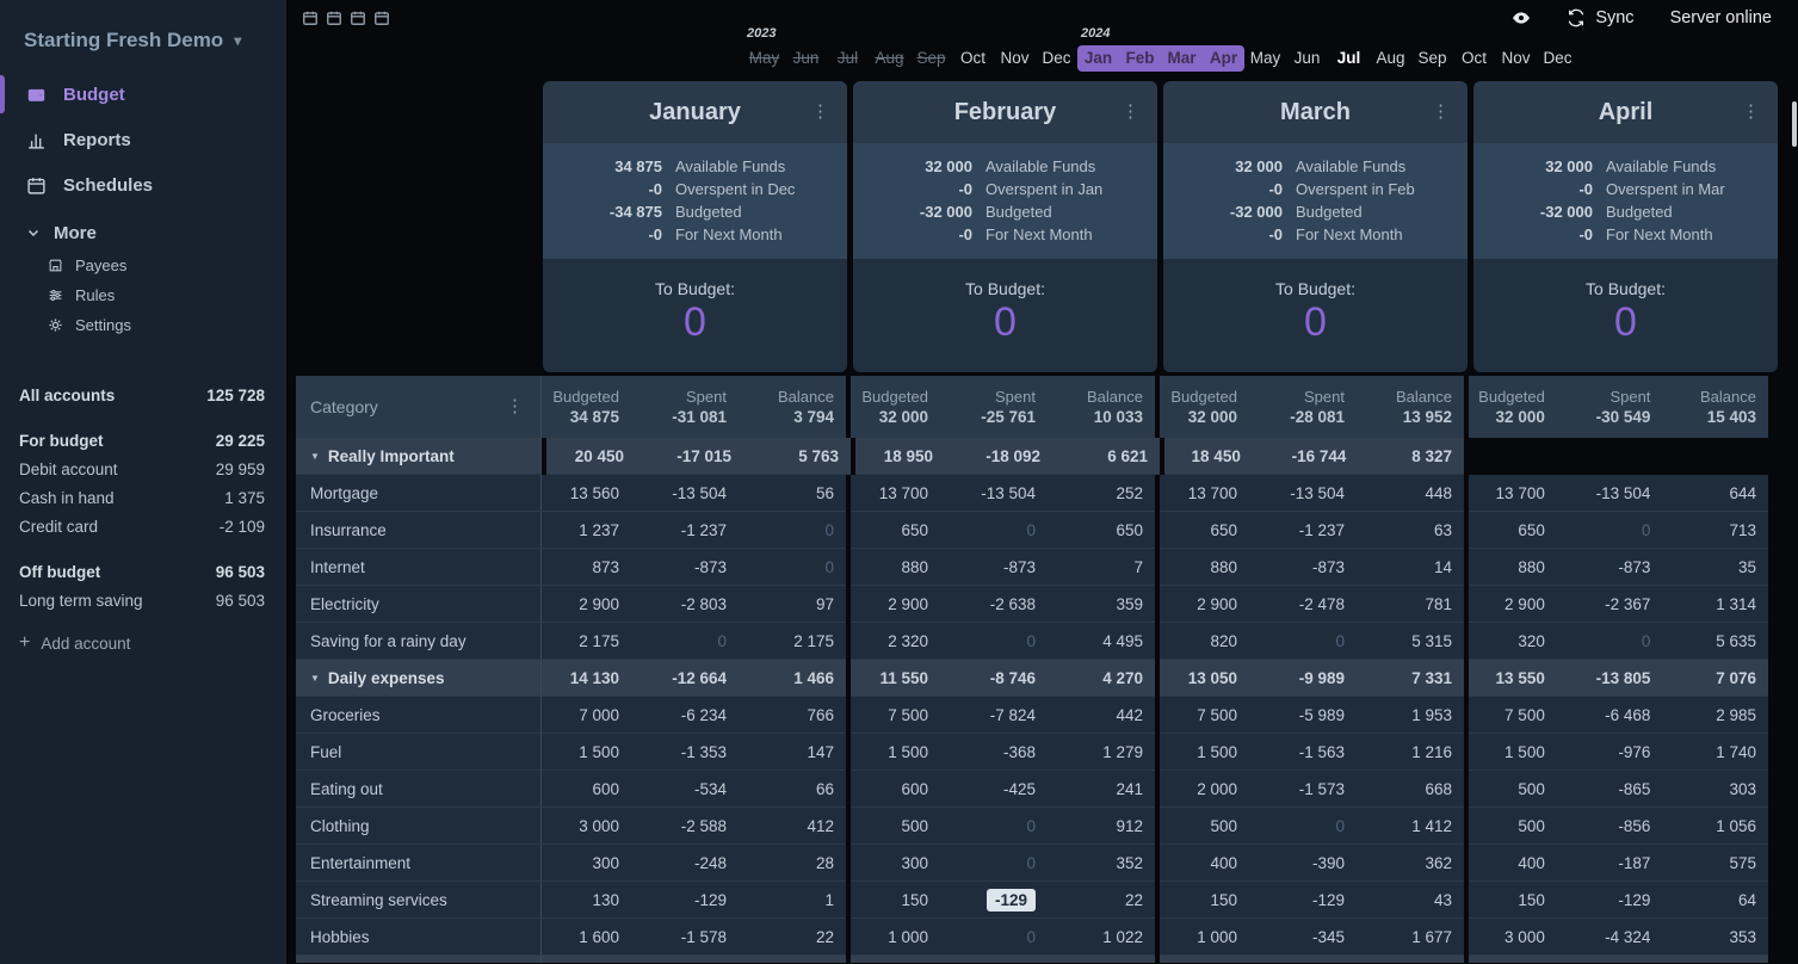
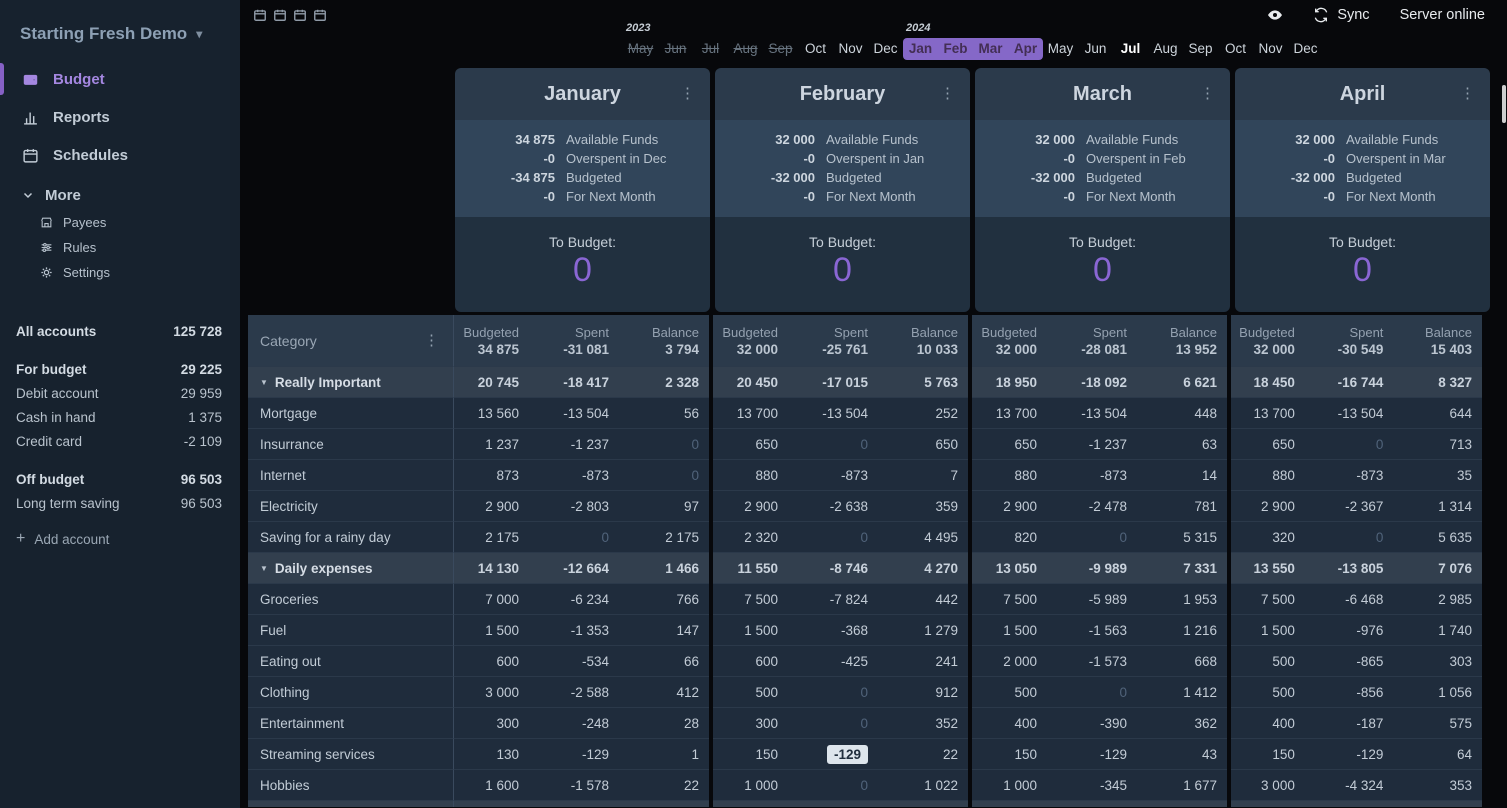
  Starting Fresh Demo
  ▾
  Budget
  Reports
  Schedules
  More
  Payees
  Rules
  Settings
  All accounts
  125 728
  For budget
  29 225
  Debit account
  29 959
  Cash in hand
  1 375
  Credit card
  -2 109
  Off budget
  96 503
  Long term saving
  96 503
  +
  Add account
  Sync
  Server online
  May
  2023
  Jun
  Jul
  Aug
  Sep
  Oct
  Nov
  Dec
  Jan
  2024
  Feb
  Mar
  Apr
  May
  Jun
  Jul
  Aug
  Sep
  Oct
  Nov
  Dec
  January
  ⋮
  34 875
  Available Funds
  -0
  Overspent in Dec
  -34 875
  Budgeted
  -0
  For Next Month
  To Budget:
  0
  February
  ⋮
  32 000
  Available Funds
  -0
  Overspent in Jan
  -32 000
  Budgeted
  -0
  For Next Month
  To Budget:
  0
  March
  ⋮
  32 000
  Available Funds
  -0
  Overspent in Feb
  -32 000
  Budgeted
  -0
  For Next Month
  To Budget:
  0
  April
  ⋮
  32 000
  Available Funds
  -0
  Overspent in Mar
  -32 000
  Budgeted
  -0
  For Next Month
  To Budget:
  0
  Category
  ⋮
  Budgeted
  34 875
  Spent
  -31 081
  Balance
  3 794
  Budgeted
  32 000
  Spent
  -25 761
  Balance
  10 033
  Budgeted
  32 000
  Spent
  -28 081
  Balance
  13 952
  Budgeted
  32 000
  Spent
  -30 549
  Balance
  15 403
  ▼
  Really Important
+ 20 745
+ -18 417
+ 2 328
  20 450
  -17 015
  5 763
  18 950
  -18 092
  6 621
  18 450
  -16 744
  8 327
  Mortgage
  13 560
  -13 504
  56
  13 700
  -13 504
  252
  13 700
  -13 504
  448
  13 700
  -13 504
  644
  Insurrance
  1 237
  -1 237
  0
  650
  0
  650
  650
  -1 237
  63
  650
  0
  713
  Internet
  873
  -873
  0
  880
  -873
  7
  880
  -873
  14
  880
  -873
  35
  Electricity
  2 900
  -2 803
  97
  2 900
  -2 638
  359
  2 900
  -2 478
  781
  2 900
  -2 367
  1 314
  Saving for a rainy day
  2 175
  0
  2 175
  2 320
  0
  4 495
  820
  0
  5 315
  320
  0
  5 635
  ▼
  Daily expenses
  14 130
  -12 664
  1 466
  11 550
  -8 746
  4 270
  13 050
  -9 989
  7 331
  13 550
  -13 805
  7 076
  Groceries
  7 000
  -6 234
  766
  7 500
  -7 824
  442
  7 500
  -5 989
  1 953
  7 500
  -6 468
  2 985
  Fuel
  1 500
  -1 353
  147
  1 500
  -368
  1 279
  1 500
  -1 563
  1 216
  1 500
  -976
  1 740
  Eating out
  600
  -534
  66
  600
  -425
  241
  2 000
  -1 573
  668
  500
  -865
  303
  Clothing
  3 000
  -2 588
  412
  500
  0
  912
  500
  0
  1 412
  500
  -856
  1 056
  Entertainment
  300
  -248
  28
  300
  0
  352
  400
  -390
  362
  400
  -187
  575
  Streaming services
  130
  -129
  1
  150
  -129
  22
  150
  -129
  43
  150
  -129
  64
  Hobbies
  1 600
  -1 578
  22
  1 000
  0
  1 022
  1 000
  -345
  1 677
  3 000
  -4 324
  353
